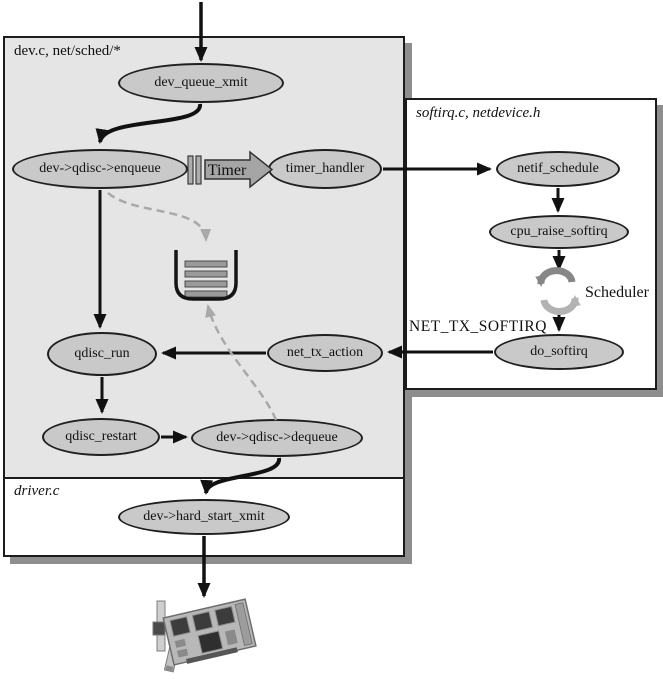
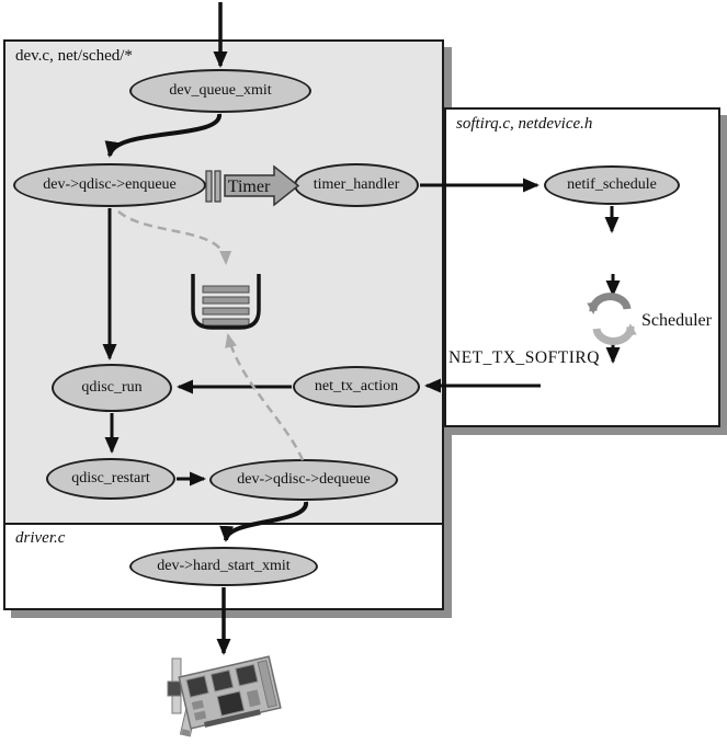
  dev.c, net/sched/*
  driver.c
  softirq.c, netdevice.h
  dev_queue_xmit
  dev->qdisc->enqueue
  timer_handler
  netif_schedule
- cpu_raise_softirq
- do_softirq
  net_tx_action
  qdisc_run
  qdisc_restart
  dev->qdisc->dequeue
  dev->hard_start_xmit
  Timer
  Scheduler
  NET_TX_SOFTIRQ
